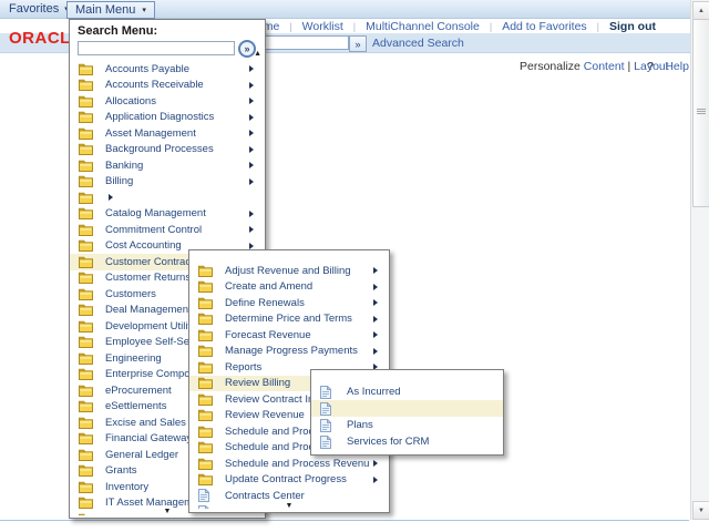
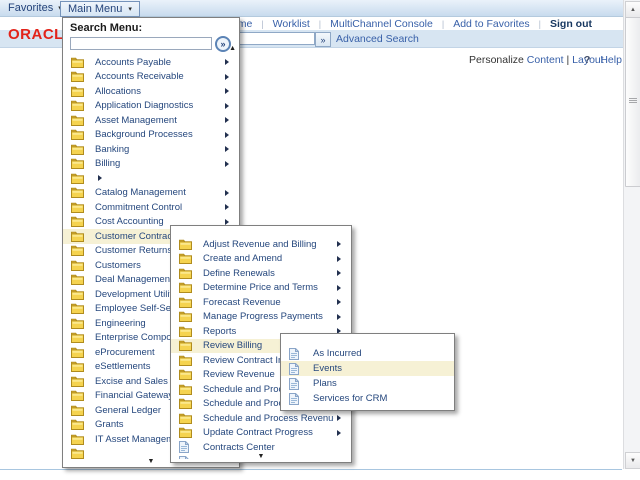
  Favorites
  Main Menu
  |
  Worklist
  |
  MultiChannel Console
  |
  Add to Favorites
  |
  Sign out
  »
  Advanced Search
  ORACL
  Personalize Content | Layout
  ? Help
  Search Menu:
  »
  Accounts Payable
  Accounts Receivable
  Allocations
  Application Diagnostics
  Asset Management
  Background Processes
  Banking
  Billing
  Catalog Management
  Commitment Control
  Cost Accounting
  Customer Contra
  Customer Return
  Customers
  Deal Managemen
  Development Utili
  Employee Self-Se
  Engineering
  Enterprise Compo
  eProcurement
  eSettlements
  Financial Gatewa
  General Ledger
  Grants
- Inventory
  IT Asset Manage
  Adjust Revenue and Billing
  Create and Amend
  Define Renewals
  Determine Price and Terms
  Forecast Revenue
  Manage Progress Payments
  Reports
  Review Billing
  Review Revenue
  Schedule and Process Revenu
  Update Contract Progress
  Contracts Center
  As Incurred
+ Events
  Plans
  Services for CRM
